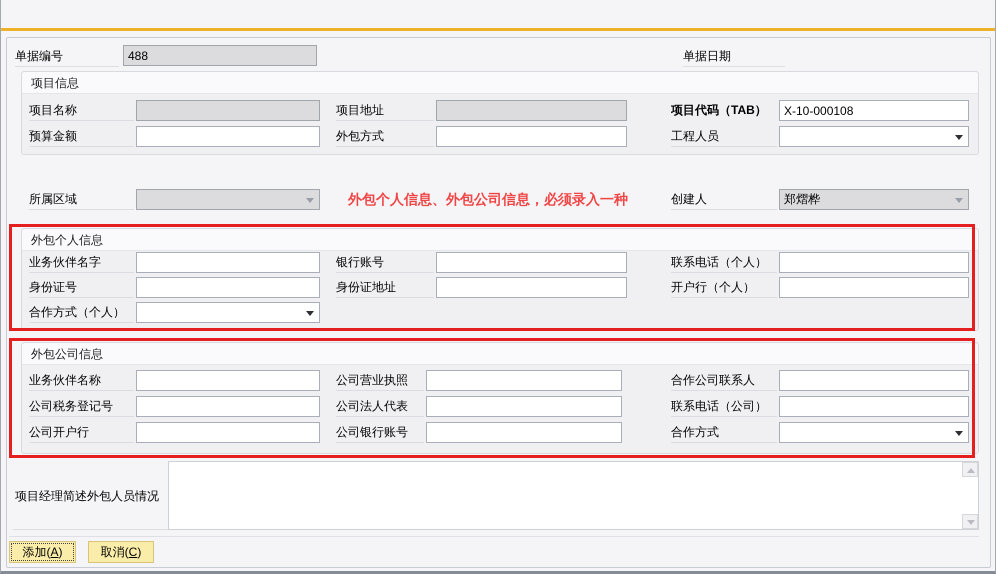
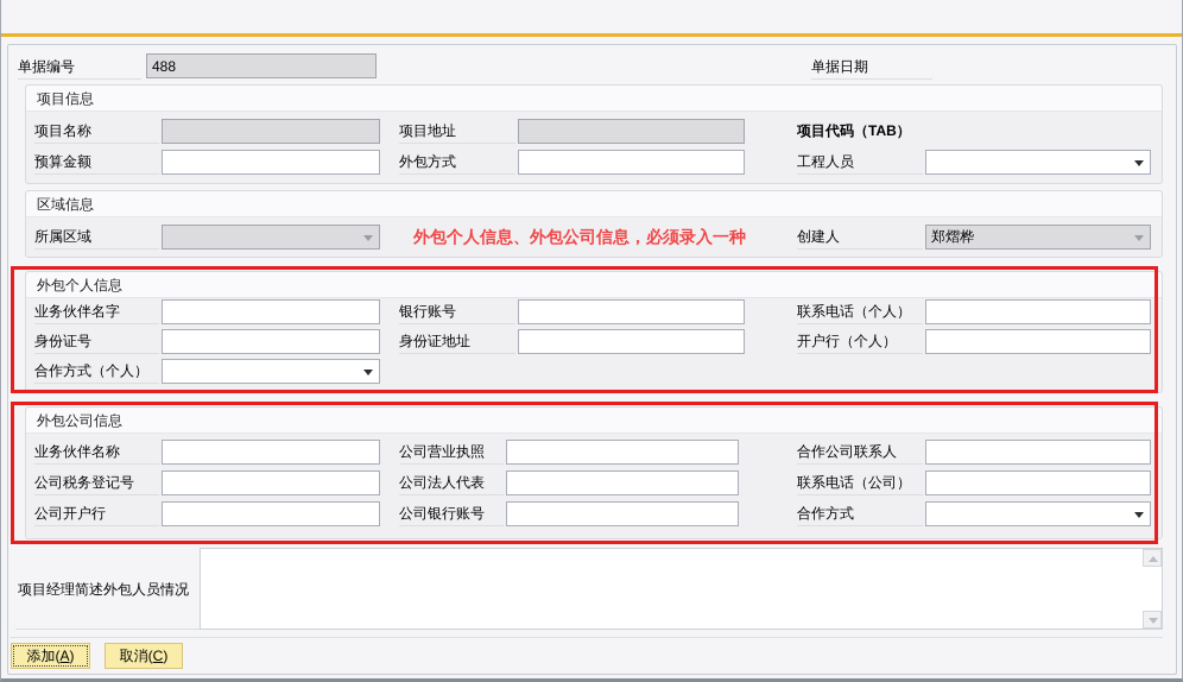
  单据编号
  488
  单据日期
  项目信息
  项目名称
  项目地址
  项目代码（TAB）
- X-10-000108
  预算金额
  外包方式
  工程人员
+ 区域信息
  所属区域
  外包个人信息、外包公司信息，必须录入一种
  创建人
  郑熠桦
  外包个人信息
  业务伙伴名字
  银行账号
  联系电话（个人）
  身份证号
  身份证地址
  开户行（个人）
  合作方式（个人）
  外包公司信息
  业务伙伴名称
  公司营业执照
  合作公司联系人
  公司税务登记号
  公司法人代表
  联系电话（公司）
  公司开户行
  公司银行账号
  合作方式
  项目经理简述外包人员情况
  添加(A)
  取消(C)
